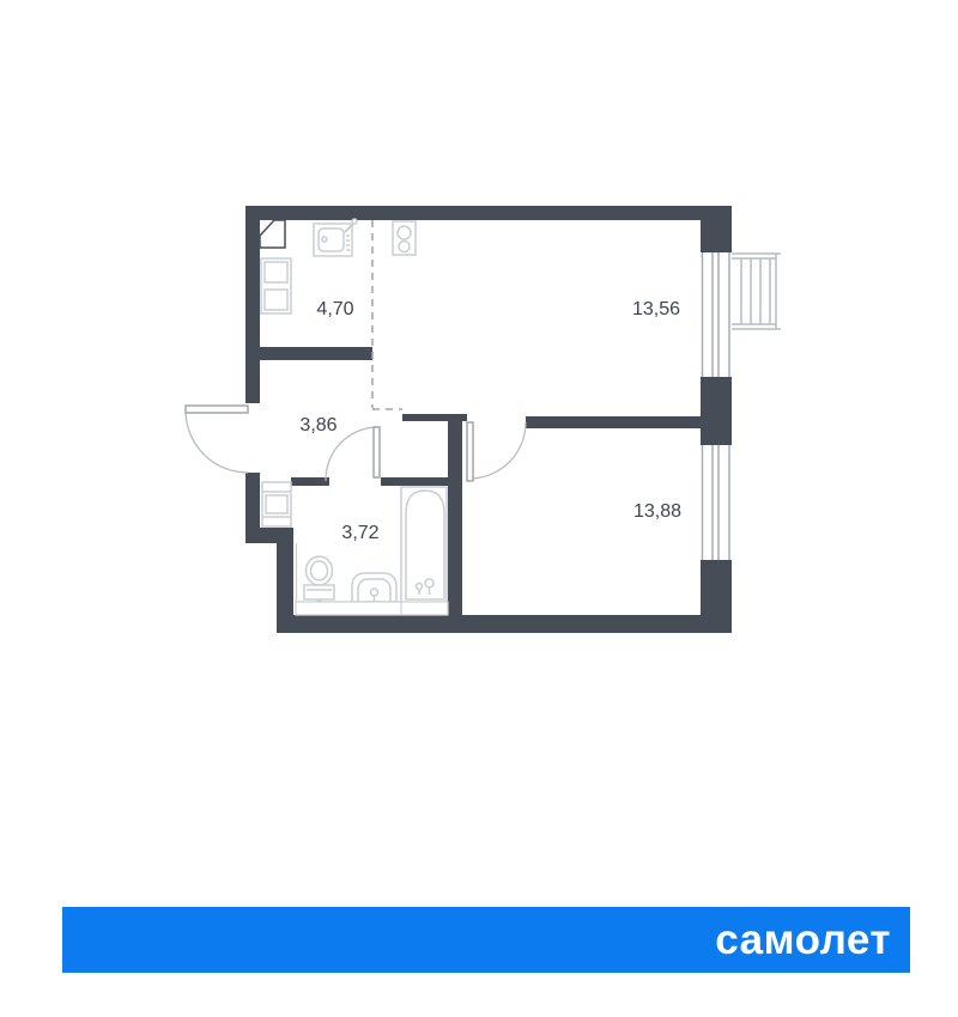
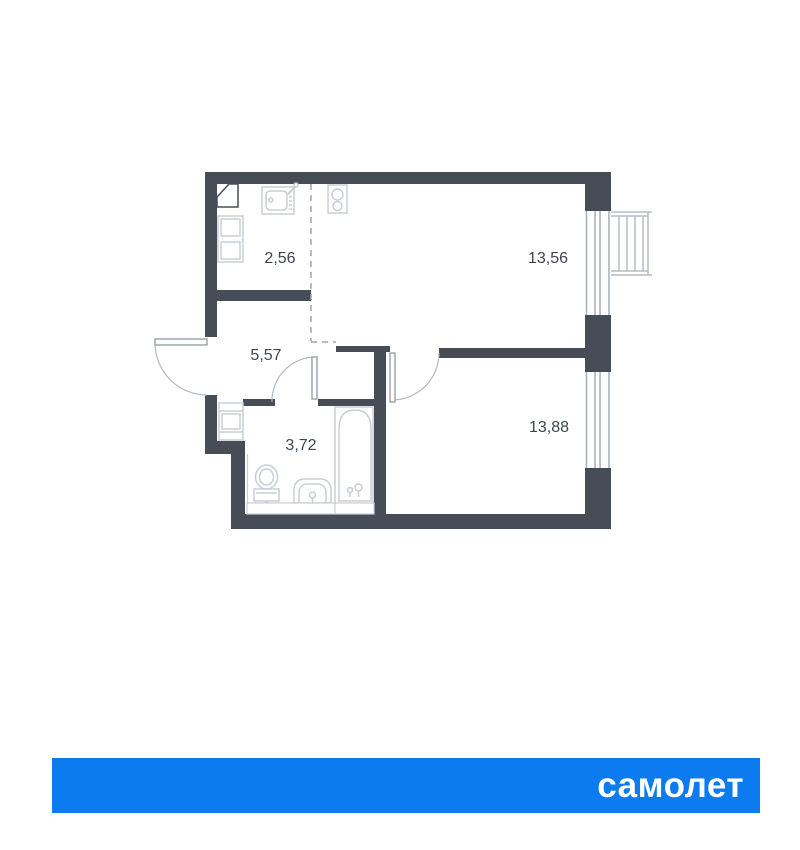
- 4,70
+ 2,56
  13,56
- 3,86
+ 5,57
  3,72
  13,88
  самолет
